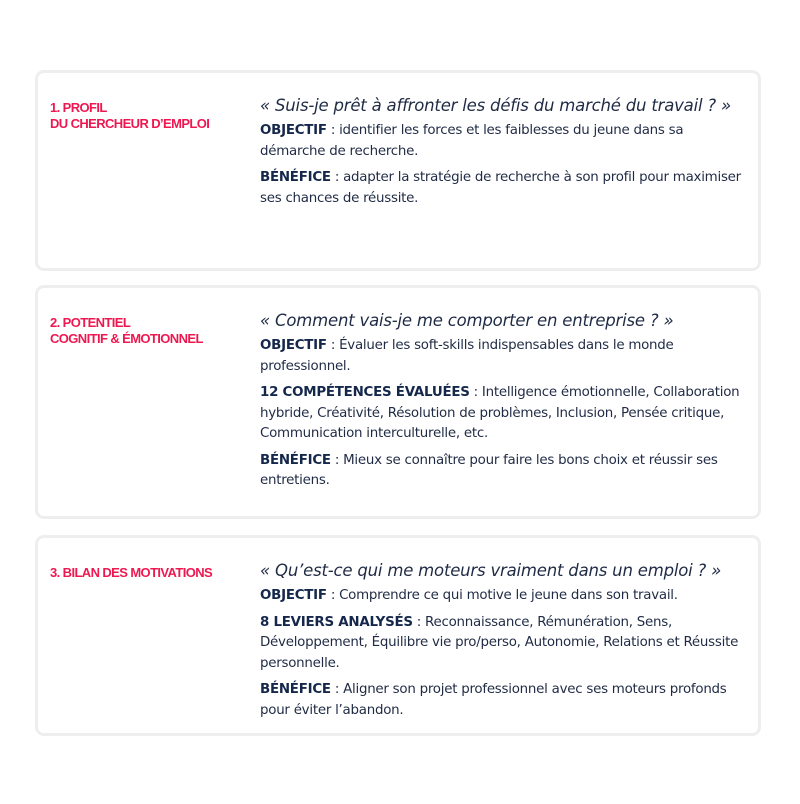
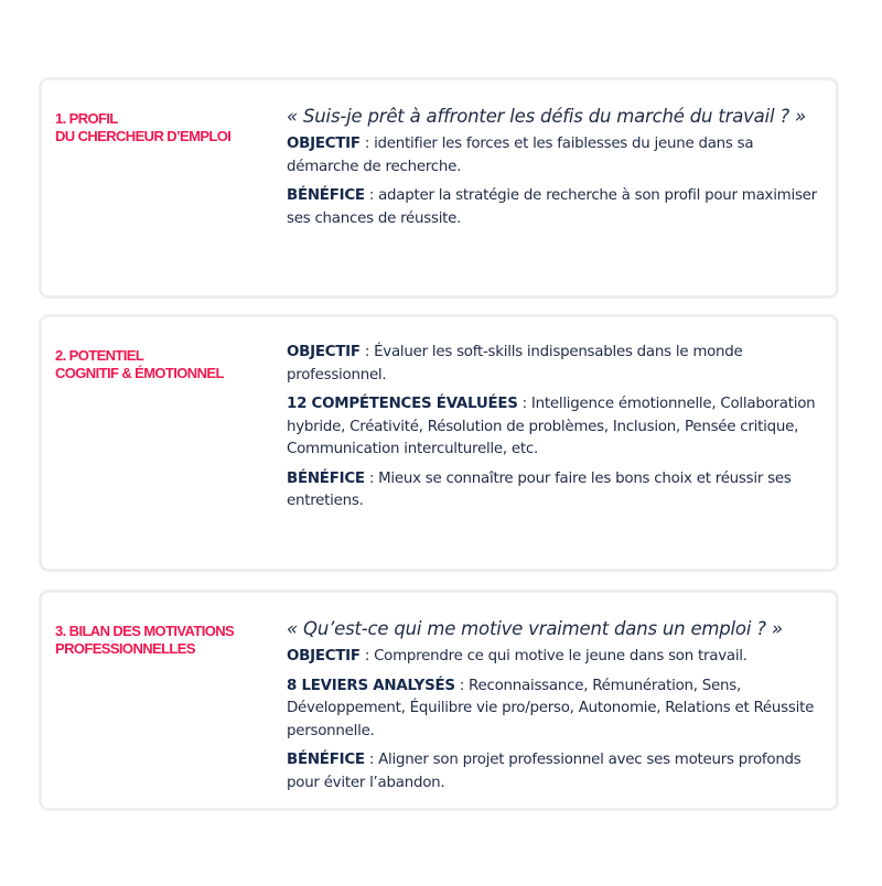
  1. PROFIL
  DU CHERCHEUR D’EMPLOI
  « Suis-je prêt à affronter les défis du marché du travail ? »
  OBJECTIF : identifier les forces et les faiblesses du jeune dans sa démarche de recherche.
  BÉNÉFICE : adapter la stratégie de recherche à son profil pour maximiser ses chances de réussite.
  2. POTENTIEL
  COGNITIF & ÉMOTIONNEL
- « Comment vais-je me comporter en entreprise ? »
  OBJECTIF : Évaluer les soft-skills indispensables dans le monde professionnel.
  12 COMPÉTENCES ÉVALUÉES : Intelligence émotionnelle, Collaboration hybride, Créativité, Résolution de problèmes, Inclusion, Pensée critique, Communication interculturelle, etc.
  BÉNÉFICE : Mieux se connaître pour faire les bons choix et réussir ses entretiens.
  3. BILAN DES MOTIVATIONS
+ PROFESSIONNELLES
- « Qu’est-ce qui me moteurs vraiment dans un emploi ? »
+ « Qu’est-ce qui me motive vraiment dans un emploi ? »
  OBJECTIF : Comprendre ce qui motive le jeune dans son travail.
  8 LEVIERS ANALYSÉS : Reconnaissance, Rémunération, Sens, Développement, Équilibre vie pro/perso, Autonomie, Relations et Réussite personnelle.
  BÉNÉFICE : Aligner son projet professionnel avec ses moteurs profonds pour éviter l’abandon.
